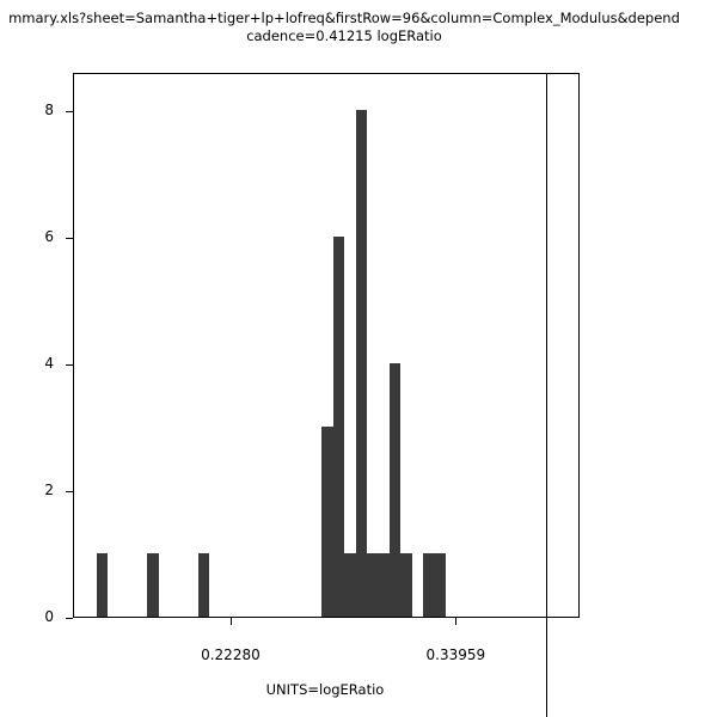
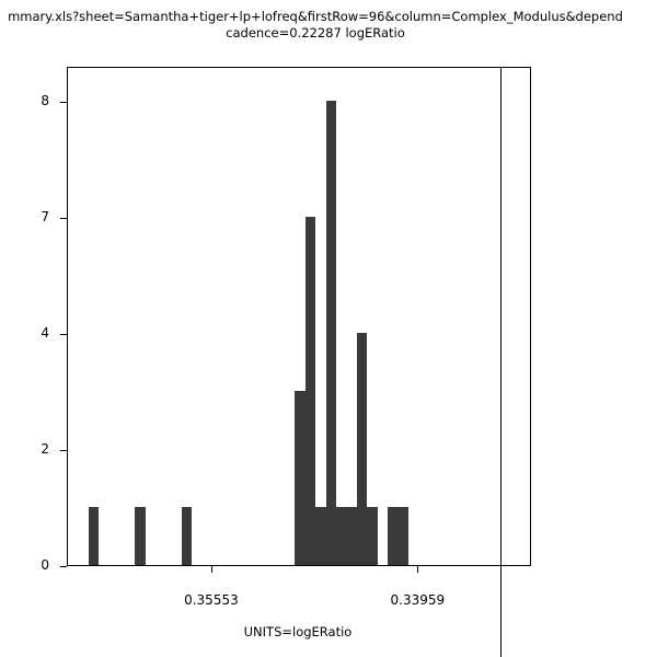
  mmary.xls?sheet=Samantha+tiger+lp+lofreq&firstRow=96&column=Complex_Modulus&depend
- cadence=0.41215 logERatio
+ cadence=0.22287 logERatio
  0
  2
  4
- 6
+ 7
  8
- 0.22280
+ 0.35553
  0.33959
  UNITS=logERatio
